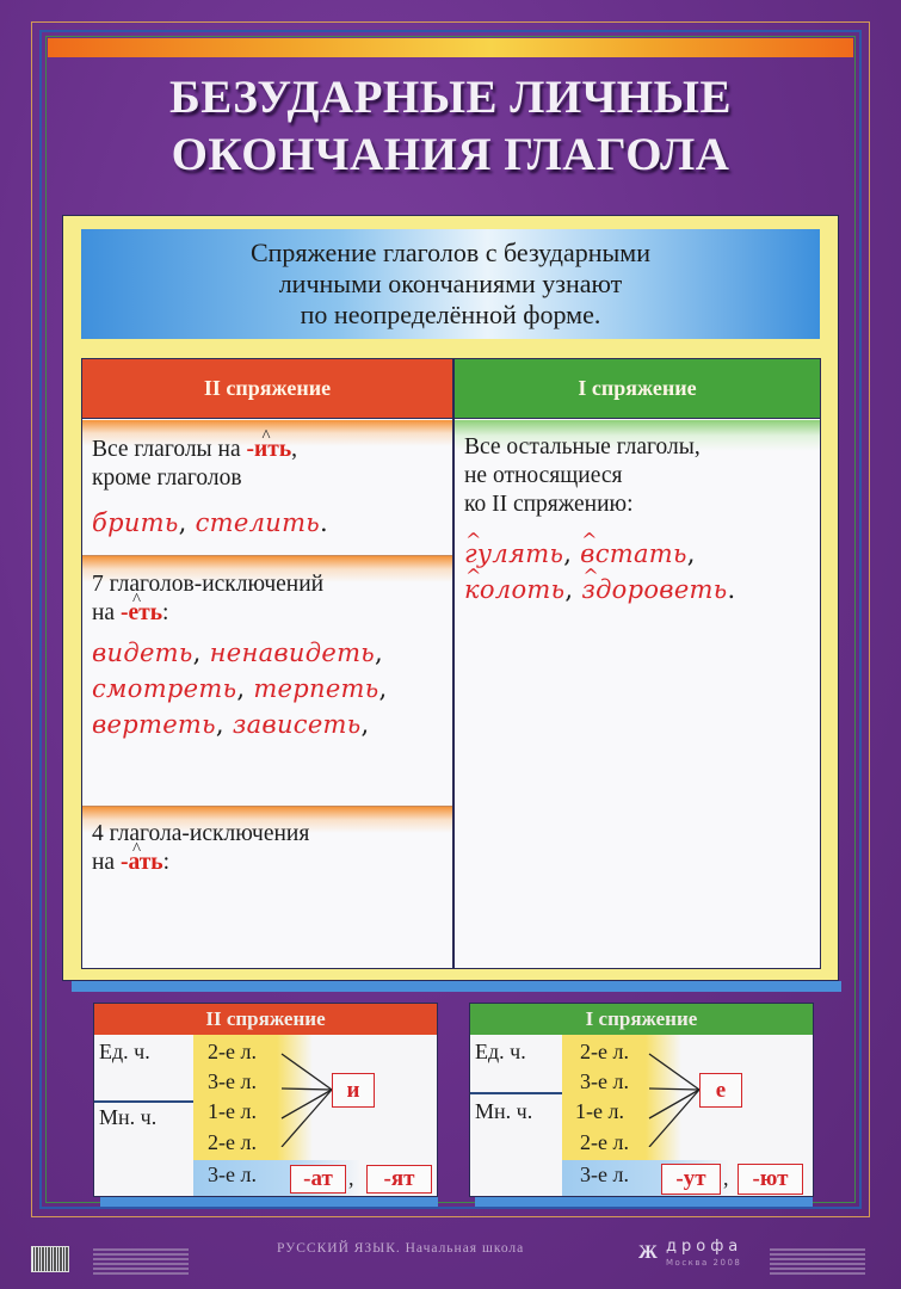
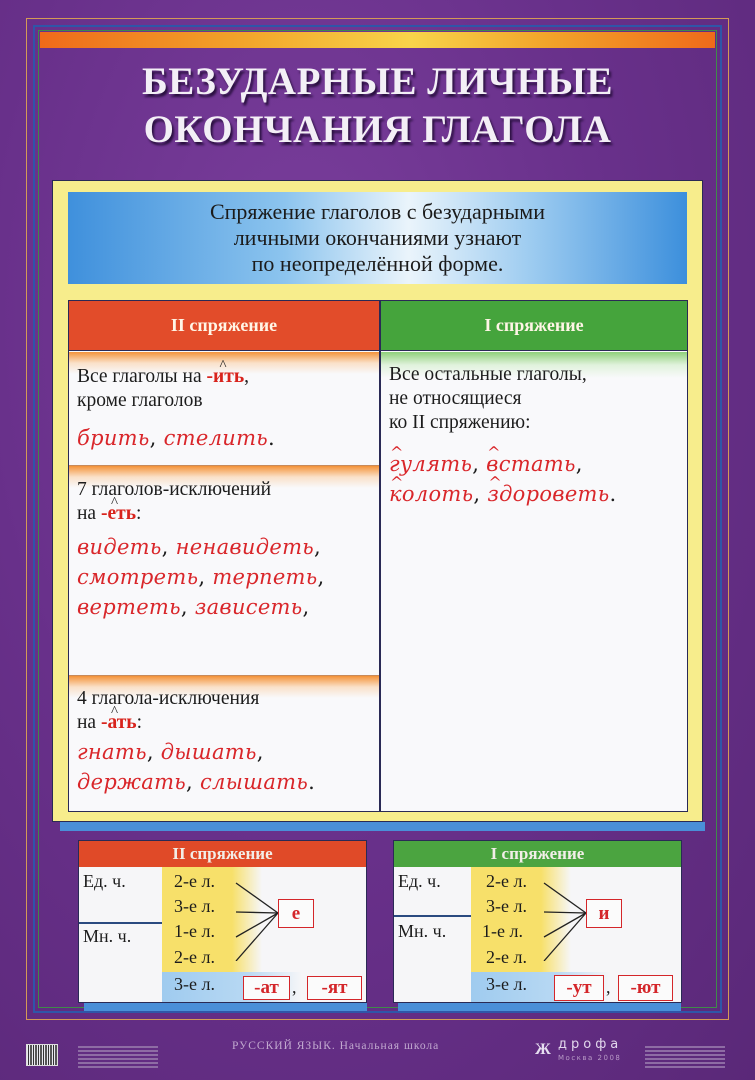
  БЕЗУДАРНЫЕ ЛИЧНЫЕ
  ОКОНЧАНИЯ ГЛАГОЛА
  Спряжение глаголов с безударными
  личными окончаниями узнают
  по неопределённой форме.
  II спряжение
  I спряжение
  Все глаголы на
  ^
  -ить,
  кроме глаголов
  брить, стелить.
  7 глаголов-исключений
  на
  ^
  -еть:
  видеть, ненавидеть,
  смотреть, терпеть,
  вертеть, зависеть,
  4 глагола-исключения
  на
  ^
  -ать:
+ гнать, дышать,
+ держать, слышать.
  Все остальные глаголы,
  не относящиеся
  ко II спряжению:
  гулять, встать,
  колоть, здороветь.
  II спряжение
  Ед. ч.
  Мн. ч.
  2-е л.
  3-е л.
  1-е л.
  2-е л.
  3-е л.
- и
+ е
  -ат
  ,
  -ят
  I спряжение
  Ед. ч.
  Мн. ч.
  2-е л.
  3-е л.
  1-е л.
  2-е л.
  3-е л.
- е
+ и
  -ут
  ,
  -ют
  РУССКИЙ ЯЗЫК. Начальная школа
  Ж
  дрофа
  Москва 2008
